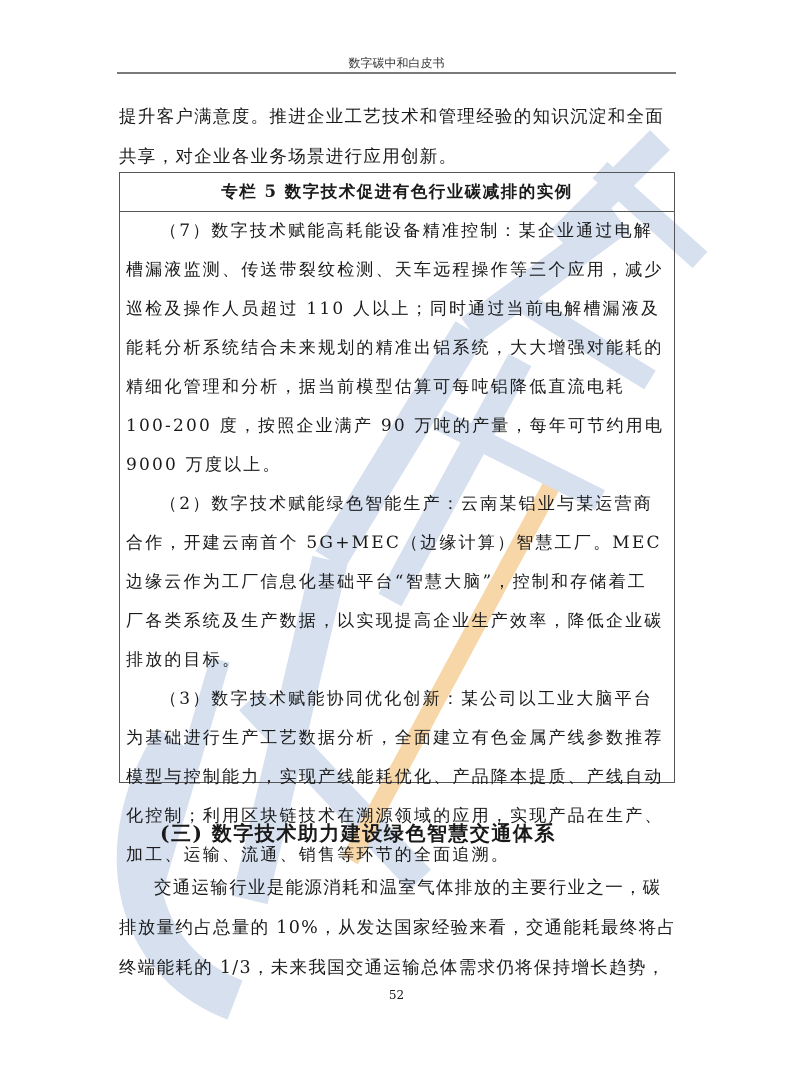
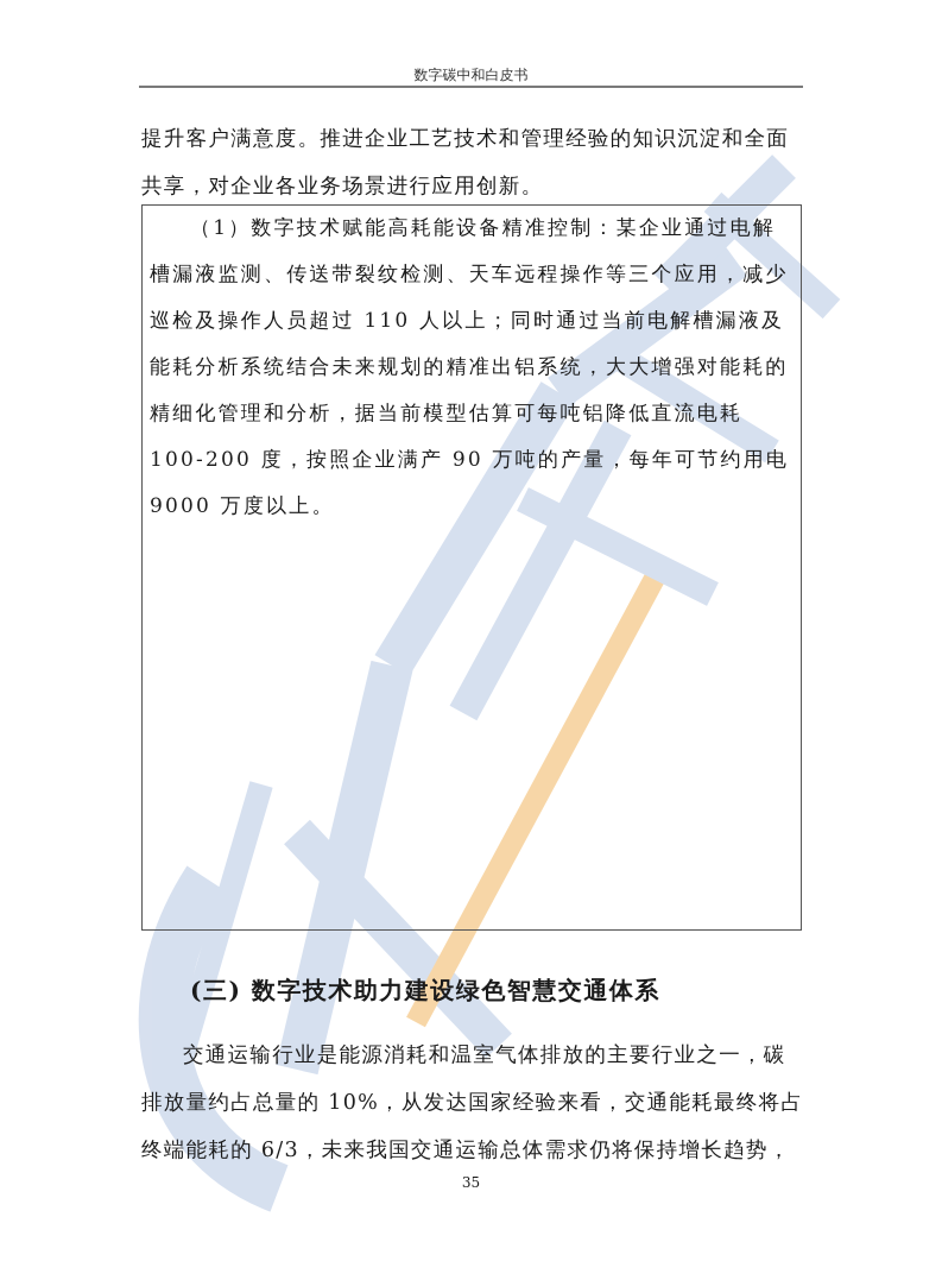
  数字碳中和白皮书
  提升客户满意度。推进企业工艺技术和管理经验的知识沉淀和全面共享，对企业各业务场景进行应用创新。
- 专栏 5 数字技术促进有色行业碳减排的实例
- （7）数字技术赋能高耗能设备精准控制：某企业通过电解槽漏液监测、传送带裂纹检测、天车远程操作等三个应用，减少巡检及操作人员超过 110 人以上；同时通过当前电解槽漏液及能耗分析系统结合未来规划的精准出铝系统，大大增强对能耗的精细化管理和分析，据当前模型估算可每吨铝降低直流电耗 100-200 度，按照企业满产 90 万吨的产量，每年可节约用电 9000 万度以上。
+ （1）数字技术赋能高耗能设备精准控制：某企业通过电解槽漏液监测、传送带裂纹检测、天车远程操作等三个应用，减少巡检及操作人员超过 110 人以上；同时通过当前电解槽漏液及能耗分析系统结合未来规划的精准出铝系统，大大增强对能耗的精细化管理和分析，据当前模型估算可每吨铝降低直流电耗 100-200 度，按照企业满产 90 万吨的产量，每年可节约用电 9000 万度以上。
- （2）数字技术赋能绿色智能生产：云南某铝业与某运营商合作，开建云南首个 5G+MEC（边缘计算）智慧工厂。MEC 边缘云作为工厂信息化基础平台“智慧大脑”，控制和存储着工厂各类系统及生产数据，以实现提高企业生产效率，降低企业碳排放的目标。
- （3）数字技术赋能协同优化创新：某公司以工业大脑平台为基础进行生产工艺数据分析，全面建立有色金属产线参数推荐模型与控制能力，实现产线能耗优化、产品降本提质、产线自动化控制；利用区块链技术在溯源领域的应用，实现产品在生产、加工、运输、流通、销售等环节的全面追溯。
  (三) 数字技术助力建设绿色智慧交通体系
- 交通运输行业是能源消耗和温室气体排放的主要行业之一，碳排放量约占总量的 10%，从发达国家经验来看，交通能耗最终将占终端能耗的 1/3，未来我国交通运输总体需求仍将保持增长趋势，
+ 交通运输行业是能源消耗和温室气体排放的主要行业之一，碳排放量约占总量的 10%，从发达国家经验来看，交通能耗最终将占终端能耗的 6/3，未来我国交通运输总体需求仍将保持增长趋势，
- 52
+ 35
